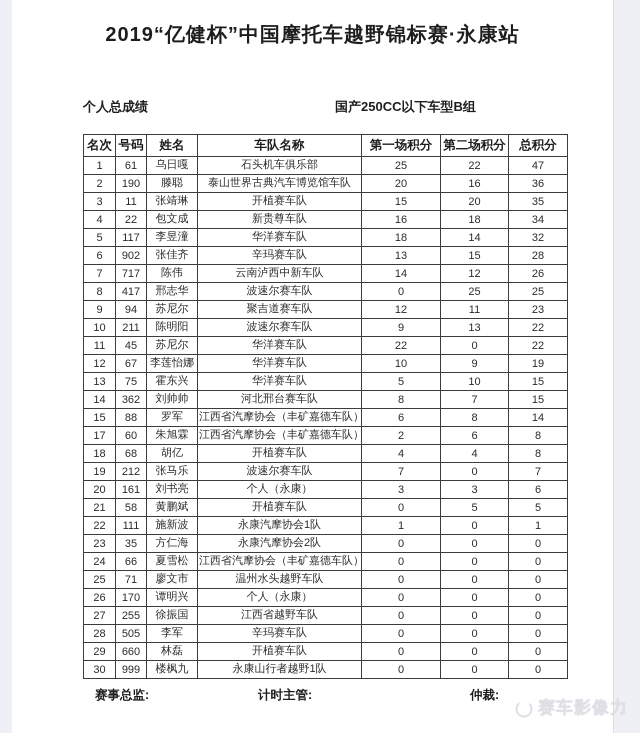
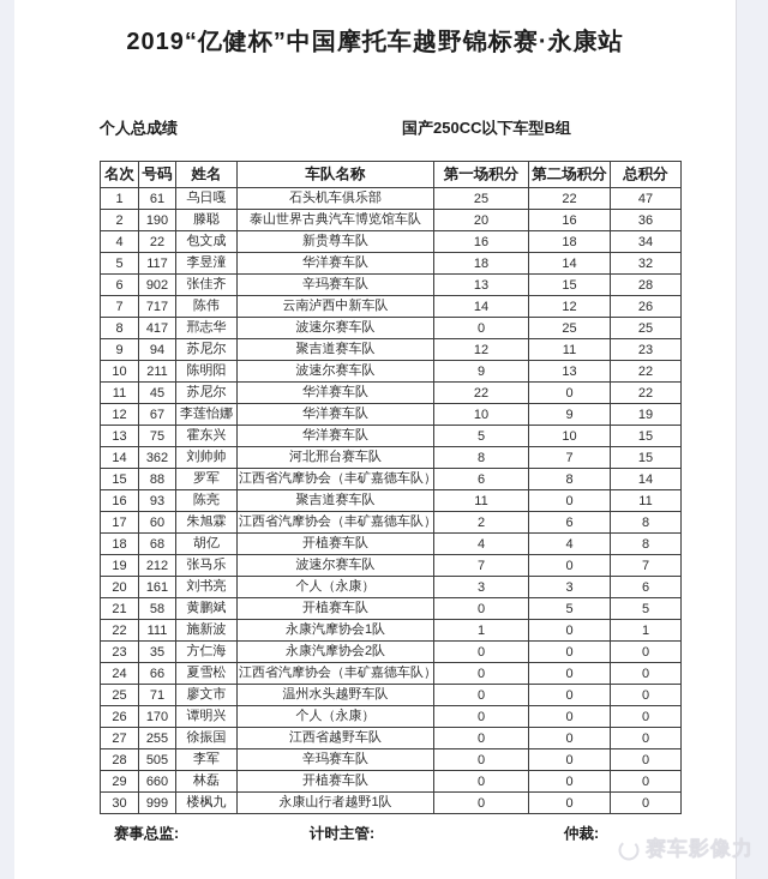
  2019“亿健杯”中国摩托车越野锦标赛·永康站
  个人总成绩
  国产250CC以下车型B组
  名次	号码	姓名	车队名称	第一场积分	第二场积分	总积分
  1	61	乌日嘎	石头机车俱乐部	25	22	47
  2	190	滕聪	泰山世界古典汽车博览馆车队	20	16	36
- 3	11	张靖琳	开植赛车队	15	20	35
  4	22	包文成	新贵尊车队	16	18	34
  5	117	李昱潼	华洋赛车队	18	14	32
  6	902	张佳齐	辛玛赛车队	13	15	28
  7	717	陈伟	云南泸西中新车队	14	12	26
  8	417	邢志华	波速尔赛车队	0	25	25
  9	94	苏尼尔	聚吉道赛车队	12	11	23
  10	211	陈明阳	波速尔赛车队	9	13	22
  11	45	苏尼尔	华洋赛车队	22	0	22
  12	67	李莲怡娜	华洋赛车队	10	9	19
  13	75	霍东兴	华洋赛车队	5	10	15
  14	362	刘帅帅	河北邢台赛车队	8	7	15
  15	88	罗军	江西省汽摩协会（丰矿嘉德车队）	6	8	14
+ 16	93	陈亮	聚吉道赛车队	11	0	11
  17	60	朱旭霖	江西省汽摩协会（丰矿嘉德车队）	2	6	8
  18	68	胡亿	开植赛车队	4	4	8
  19	212	张马乐	波速尔赛车队	7	0	7
  20	161	刘书亮	个人（永康）	3	3	6
  21	58	黄鹏斌	开植赛车队	0	5	5
  22	111	施新波	永康汽摩协会1队	1	0	1
  23	35	方仁海	永康汽摩协会2队	0	0	0
  24	66	夏雪松	江西省汽摩协会（丰矿嘉德车队）	0	0	0
  25	71	廖文市	温州水头越野车队	0	0	0
  26	170	谭明兴	个人（永康）	0	0	0
  27	255	徐振国	江西省越野车队	0	0	0
  28	505	李军	辛玛赛车队	0	0	0
  29	660	林磊	开植赛车队	0	0	0
  30	999	楼枫九	永康山行者越野1队	0	0	0
  赛事总监:
  计时主管:
  仲裁:
  赛车影像力
